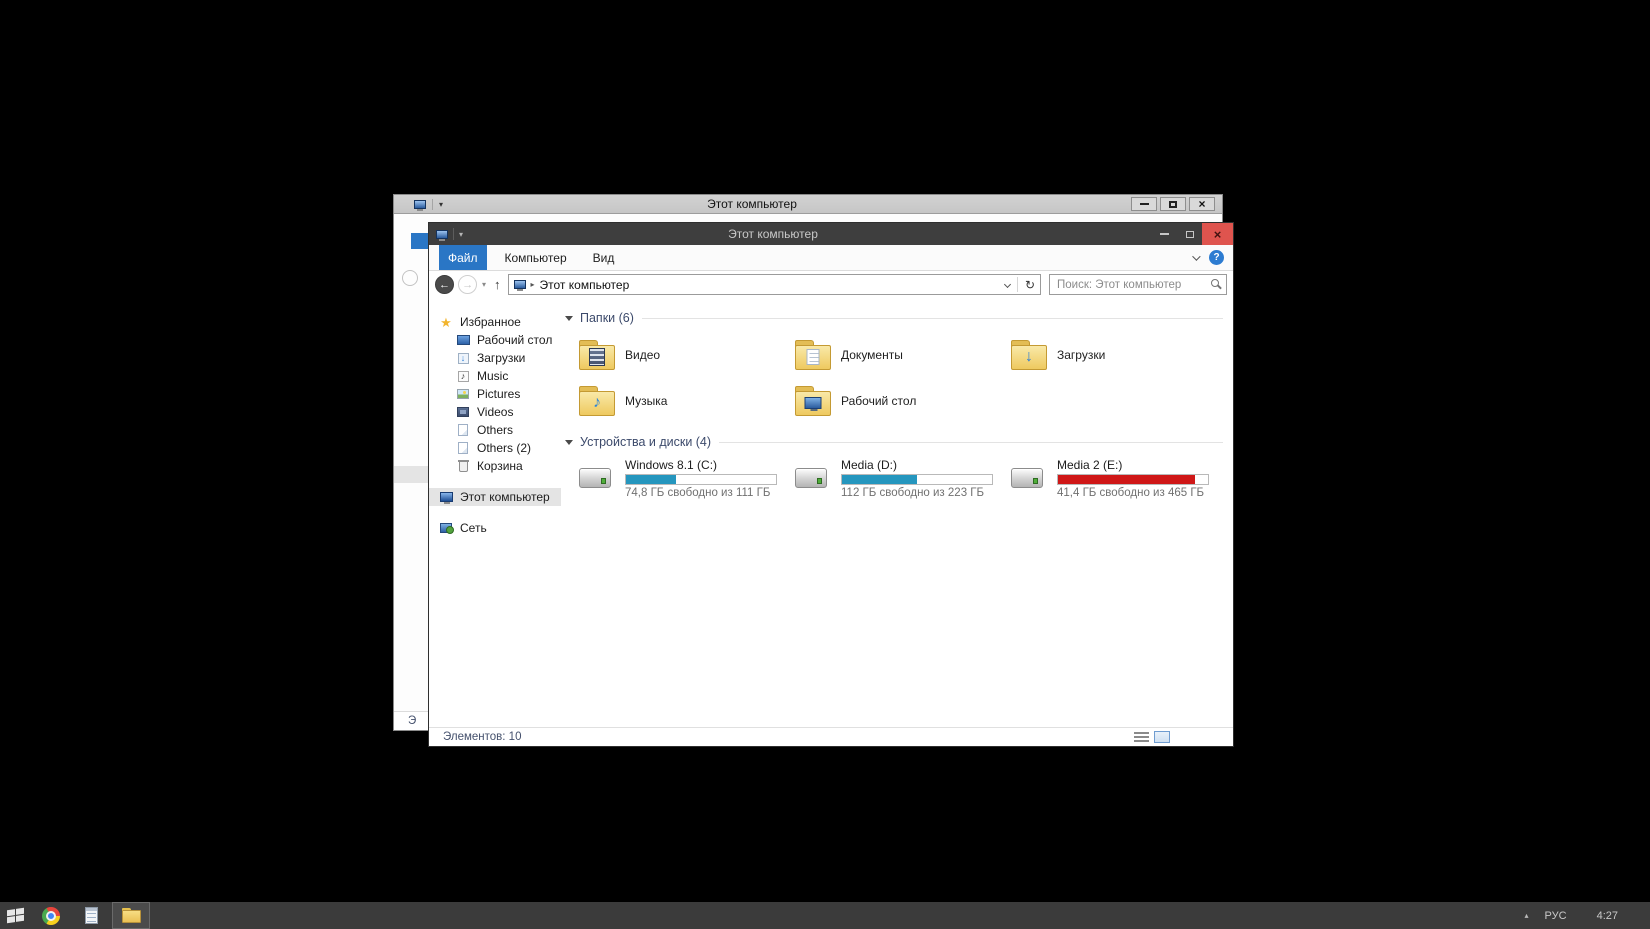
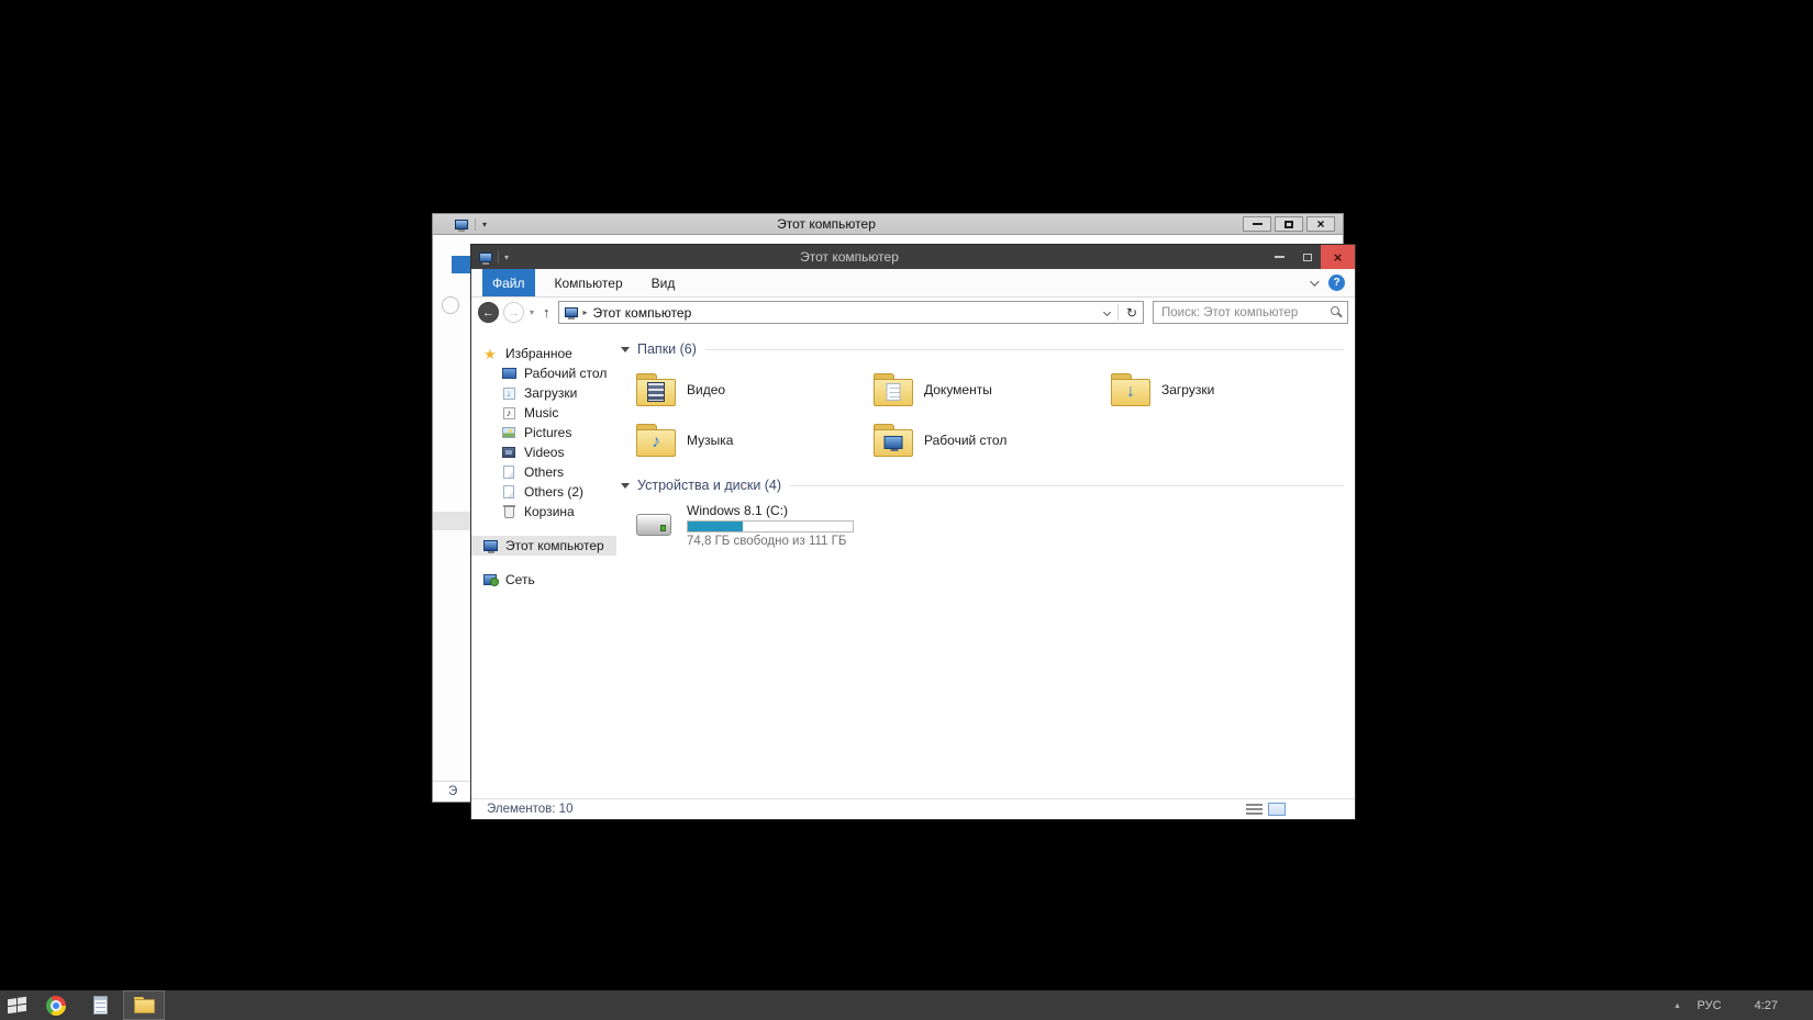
  ▾
  Этот компьютер
  ×
  Э
  ▾
  Этот компьютер
  ×
  Файл
  Компьютер
  Вид
  ?
  ←
  ▾
  ↑
  ▸
  Этот компьютер
  ↻
  Поиск: Этот компьютер
  ★
  Избранное
  Рабочий стол
  ↓
  Загрузки
  ♪
  Music
  Pictures
  Videos
  Others
  Others (2)
  Корзина
  Этот компьютер
  Сеть
  Папки (6)
  Видео
  Документы
  ↓
  Загрузки
  ♪
  Музыка
  Рабочий стол
  Устройства и диски (4)
  Windows 8.1 (C:)
  74,8 ГБ свободно из 111 ГБ
- Media (D:)
- 112 ГБ свободно из 223 ГБ
- Media 2 (E:)
- 41,4 ГБ свободно из 465 ГБ
  Элементов: 10
  ▴
  РУС
  4:27
